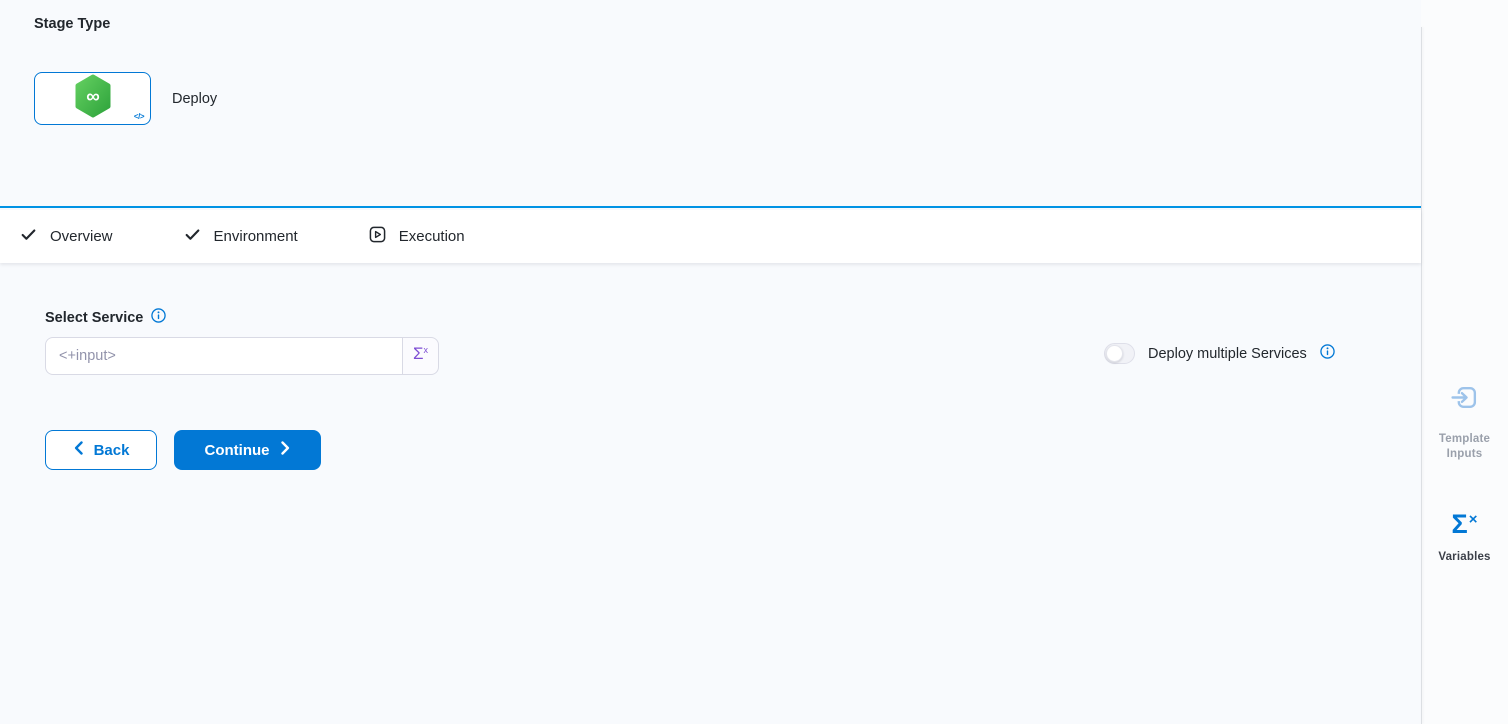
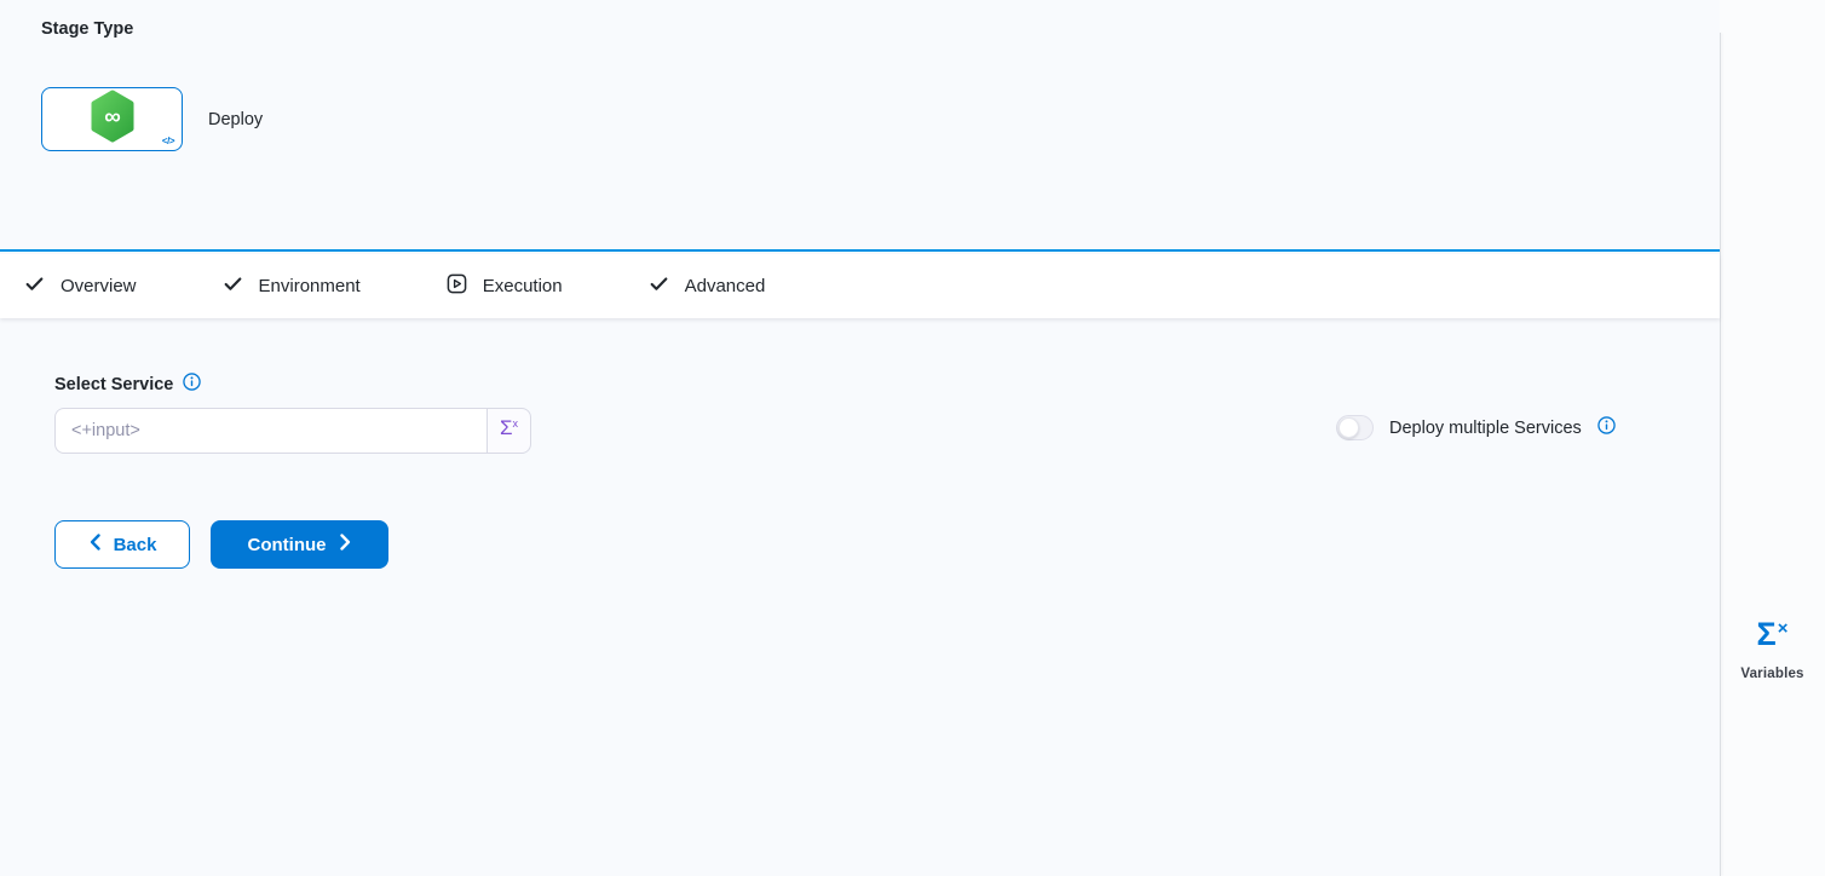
  Stage Type
  ∞
  </>
  Deploy
  Overview
  Environment
  Execution
+ Advanced
  Select Service
  <+input>
  Σ
  x
  Deploy multiple Services
  Back
  Continue
- Template Inputs
  Σ
  ×
  Variables
